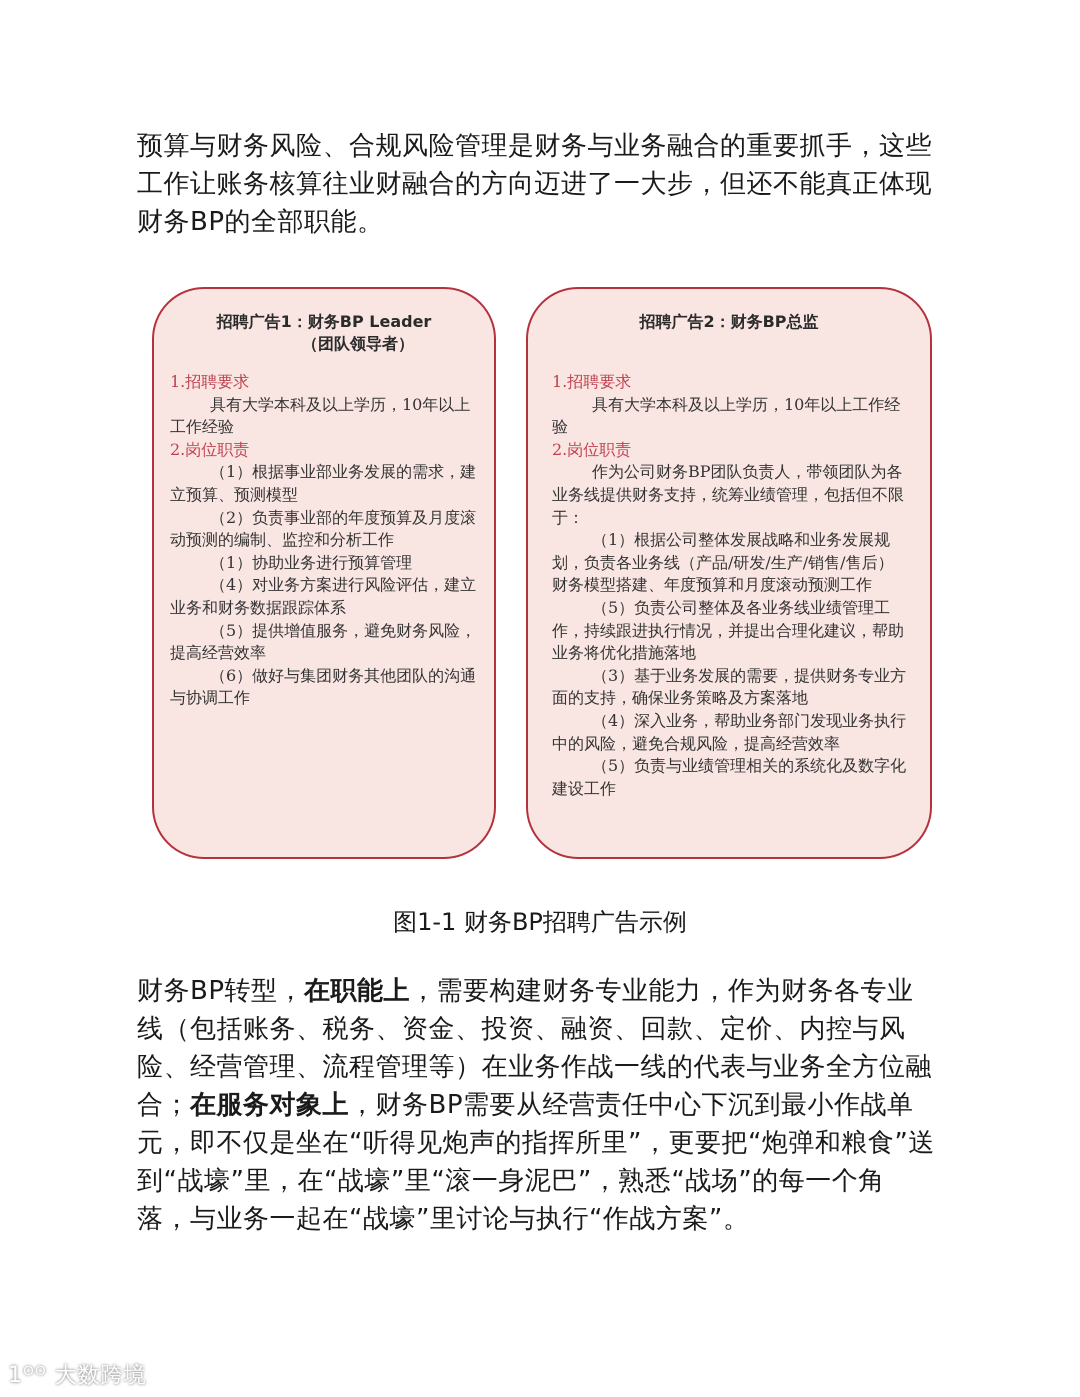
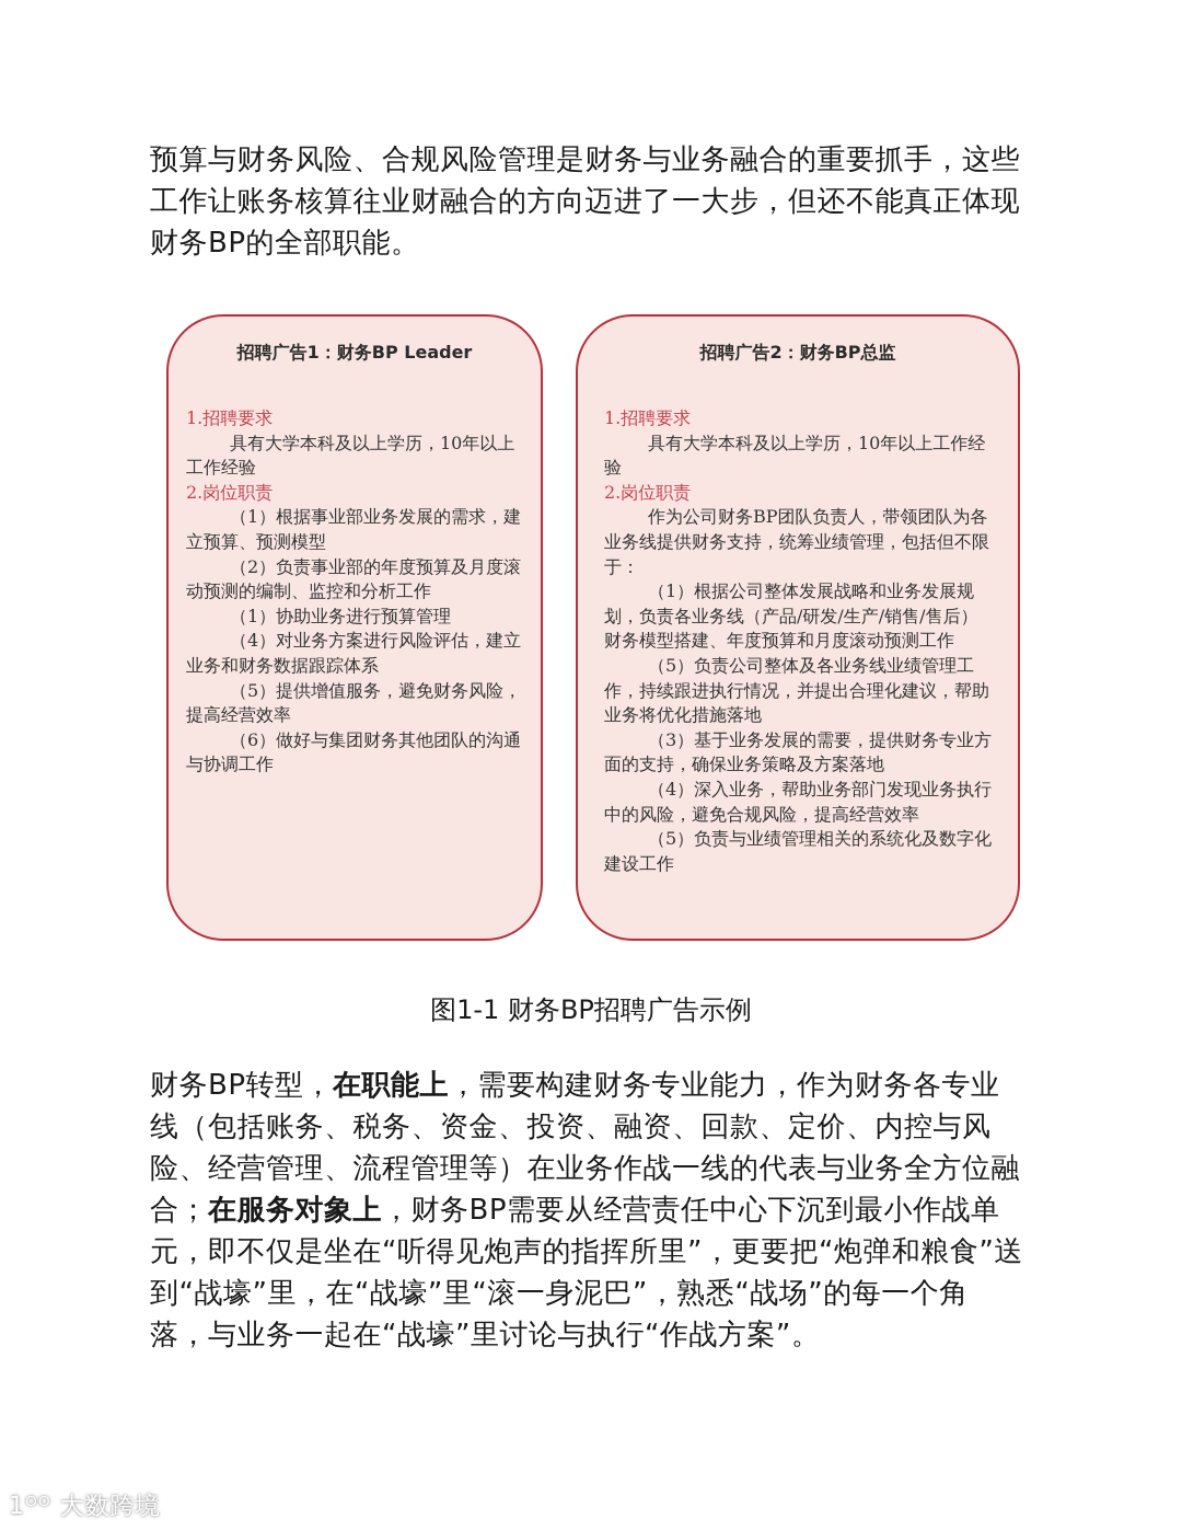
  预算与财务风险、合规风险管理是财务与业务融合的重要抓手，这些工作让账务核算往业财融合的方向迈进了一大步，但还不能真正体现财务BP的全部职能。
  招聘广告1：财务BP Leader
- （团队领导者）
  1.招聘要求
  具有大学本科及以上学历，10年以上工作经验
  2.岗位职责
  （1）根据事业部业务发展的需求，建立预算、预测模型
  （2）负责事业部的年度预算及月度滚动预测的编制、监控和分析工作
  （1）协助业务进行预算管理
  （4）对业务方案进行风险评估，建立业务和财务数据跟踪体系
  （5）提供增值服务，避免财务风险，提高经营效率
  （6）做好与集团财务其他团队的沟通与协调工作
  招聘广告2：财务BP总监
  1.招聘要求
  具有大学本科及以上学历，10年以上工作经验
  2.岗位职责
  作为公司财务BP团队负责人，带领团队为各业务线提供财务支持，统筹业绩管理，包括但不限于：
  （1）根据公司整体发展战略和业务发展规划，负责各业务线（产品/研发/生产/销售/售后）财务模型搭建、年度预算和月度滚动预测工作
  （5）负责公司整体及各业务线业绩管理工作，持续跟进执行情况，并提出合理化建议，帮助业务将优化措施落地
  （3）基于业务发展的需要，提供财务专业方面的支持，确保业务策略及方案落地
  （4）深入业务，帮助业务部门发现业务执行中的风险，避免合规风险，提高经营效率
  （5）负责与业绩管理相关的系统化及数字化建设工作
  图1-1 财务BP招聘广告示例
  财务BP转型，在职能上，需要构建财务专业能力，作为财务各专业线（包括账务、税务、资金、投资、融资、回款、定价、内控与风险、经营管理、流程管理等）在业务作战一线的代表与业务全方位融合；在服务对象上，财务BP需要从经营责任中心下沉到最小作战单元，即不仅是坐在“听得见炮声的指挥所里”，更要把“炮弹和粮食”送到“战壕”里，在“战壕”里“滚一身泥巴”，熟悉“战场”的每一个角落，与业务一起在“战壕”里讨论与执行“作战方案”。
  1ᴼᴼ 大数跨境
